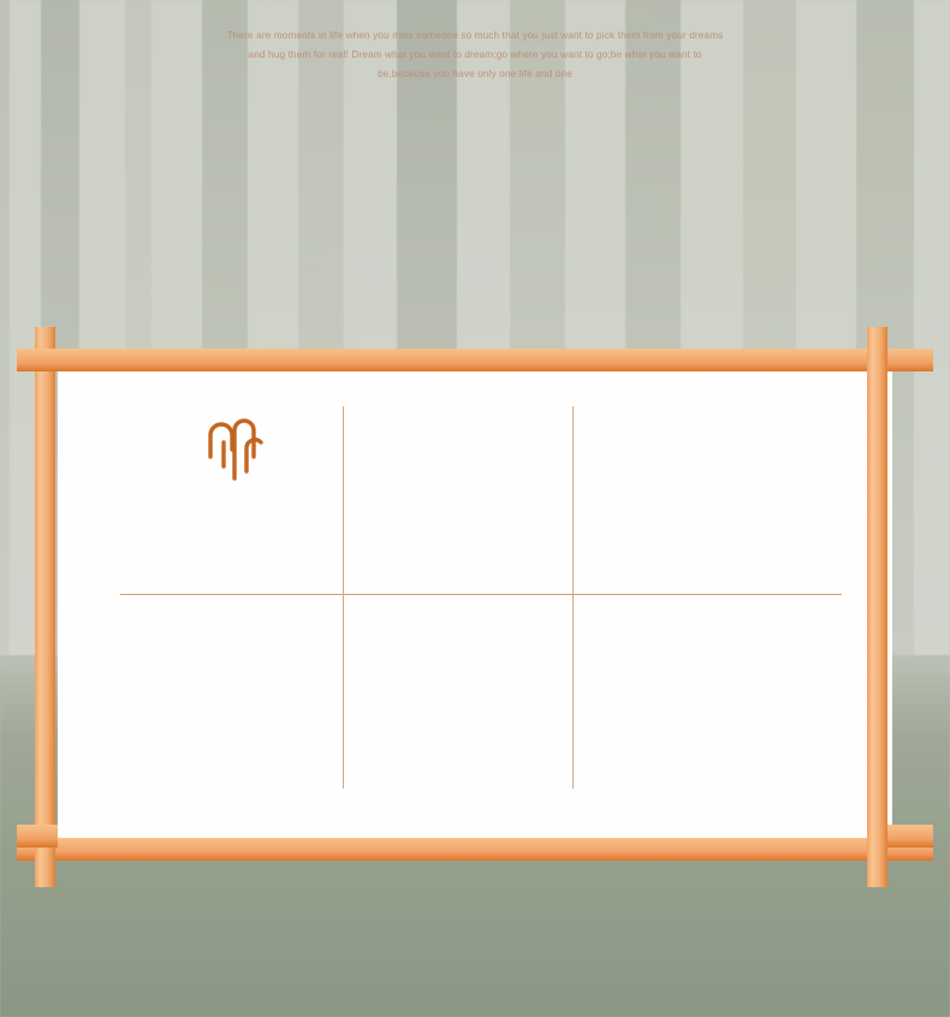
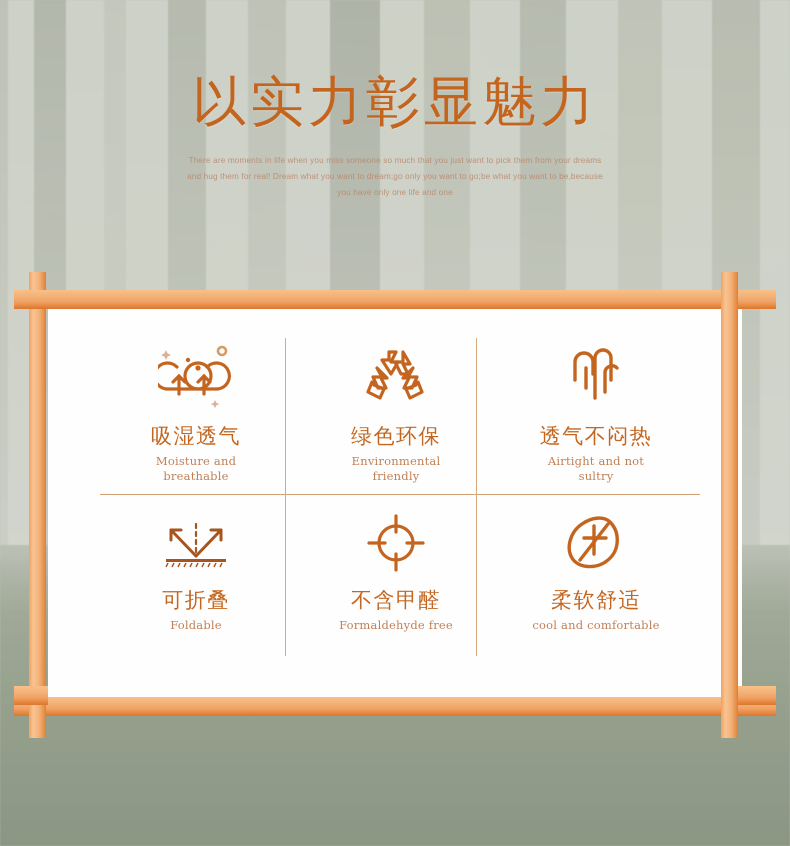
+ 以实力彰显魅力
- There are moments in life when you miss someone so much that you just want to pick them from your dreams and hug them for real! Dream what you want to dream;go where you want to go;be what you want to be,because you have only one life and one
+ There are moments in life when you miss someone so much that you just want to pick them from your dreams and hug them for real! Dream what you want to dream;go only you want to go;be what you want to be,because you have only one life and one
+ 吸湿透气
+ Moisture and breathable
+ 绿色环保
+ Environmental friendly
+ 透气不闷热
+ Airtight and not sultry
+ 可折叠
+ Foldable
+ 不含甲醛
+ Formaldehyde free
+ 柔软舒适
+ cool and comfortable
